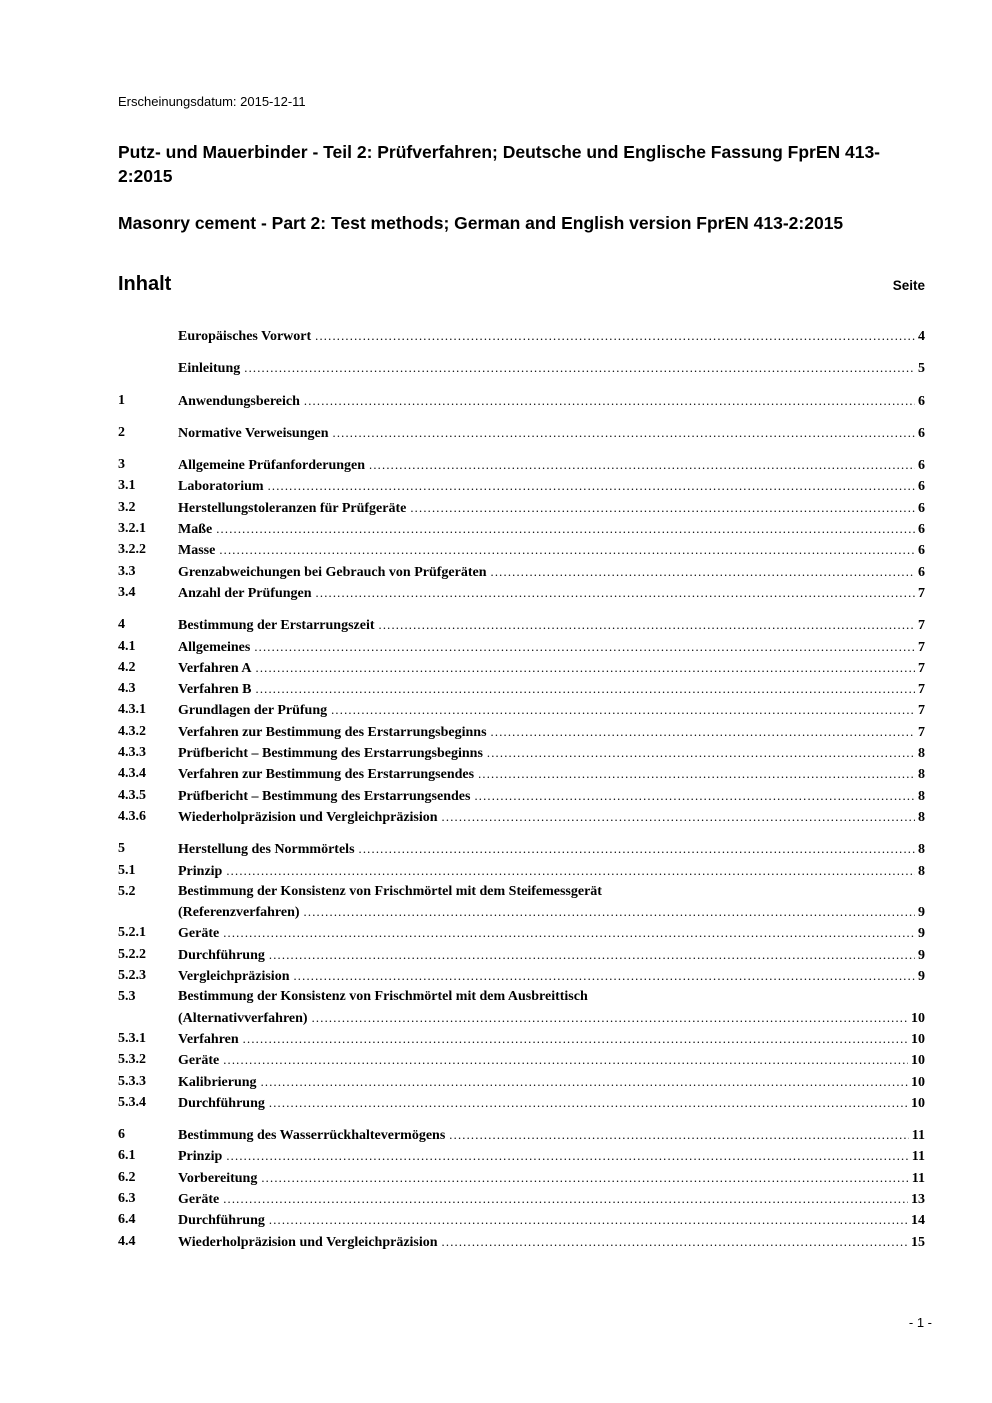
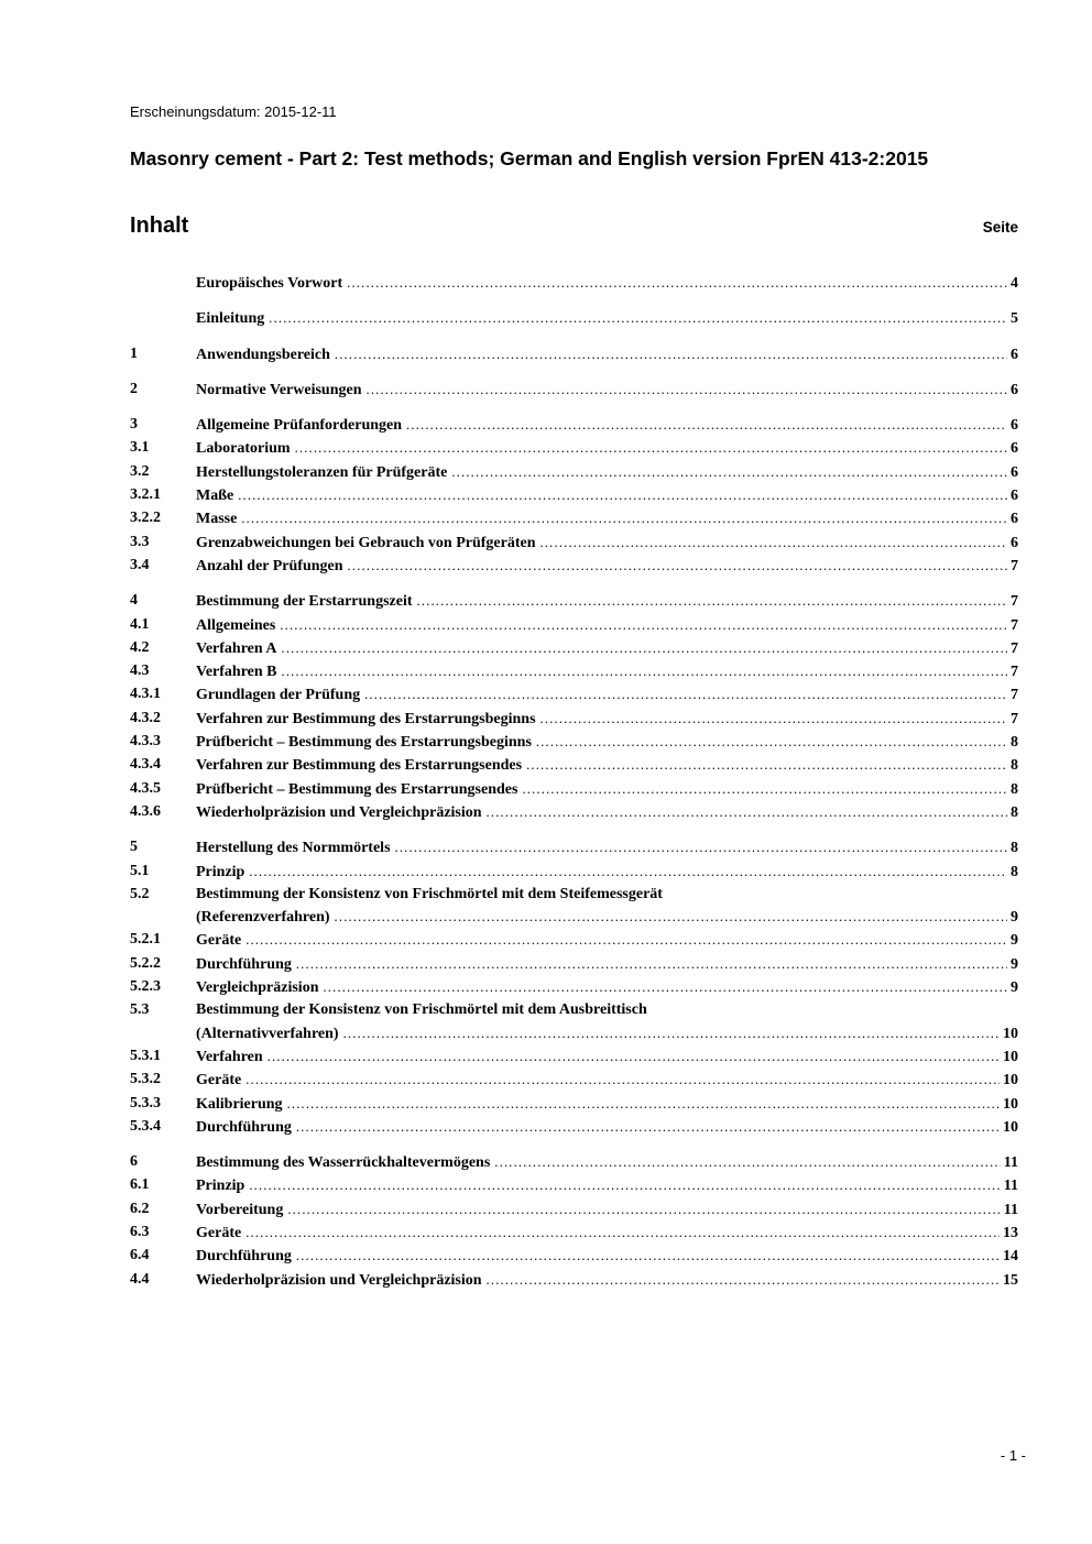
  Erscheinungsdatum: 2015-12-11
- Putz- und Mauerbinder - Teil 2: Prüfverfahren; Deutsche und Englische Fassung FprEN 413-2:2015
  Masonry cement - Part 2: Test methods; German and English version FprEN 413-2:2015
  Inhalt
  Seite
  Europäisches Vorwort
  4
  Einleitung
  5
  1
  Anwendungsbereich
  6
  2
  Normative Verweisungen
  6
  3
  Allgemeine Prüfanforderungen
  6
  3.1
  Laboratorium
  6
  3.2
  Herstellungstoleranzen für Prüfgeräte
  6
  3.2.1
  Maße
  6
  3.2.2
  Masse
  6
  3.3
  Grenzabweichungen bei Gebrauch von Prüfgeräten
  6
  3.4
  Anzahl der Prüfungen
  7
  4
  Bestimmung der Erstarrungszeit
  7
  4.1
  Allgemeines
  7
  4.2
  Verfahren A
  7
  4.3
  Verfahren B
  7
  4.3.1
  Grundlagen der Prüfung
  7
  4.3.2
  Verfahren zur Bestimmung des Erstarrungsbeginns
  7
  4.3.3
  Prüfbericht – Bestimmung des Erstarrungsbeginns
  8
  4.3.4
  Verfahren zur Bestimmung des Erstarrungsendes
  8
  4.3.5
  Prüfbericht – Bestimmung des Erstarrungsendes
  8
  4.3.6
  Wiederholpräzision und Vergleichpräzision
  8
  5
  Herstellung des Normmörtels
  8
  5.1
  Prinzip
  8
  5.2
  Bestimmung der Konsistenz von Frischmörtel mit dem Steifemessgerät
  (Referenzverfahren)
  9
  5.2.1
  Geräte
  9
  5.2.2
  Durchführung
  9
  5.2.3
  Vergleichpräzision
  9
  5.3
  Bestimmung der Konsistenz von Frischmörtel mit dem Ausbreittisch
  (Alternativverfahren)
  10
  5.3.1
  Verfahren
  10
  5.3.2
  Geräte
  10
  5.3.3
  Kalibrierung
  10
  5.3.4
  Durchführung
  10
  6
  Bestimmung des Wasserrückhaltevermögens
  11
  6.1
  Prinzip
  11
  6.2
  Vorbereitung
  11
  6.3
  Geräte
  13
  6.4
  Durchführung
  14
  4.4
  Wiederholpräzision und Vergleichpräzision
  15
  - 1 -
